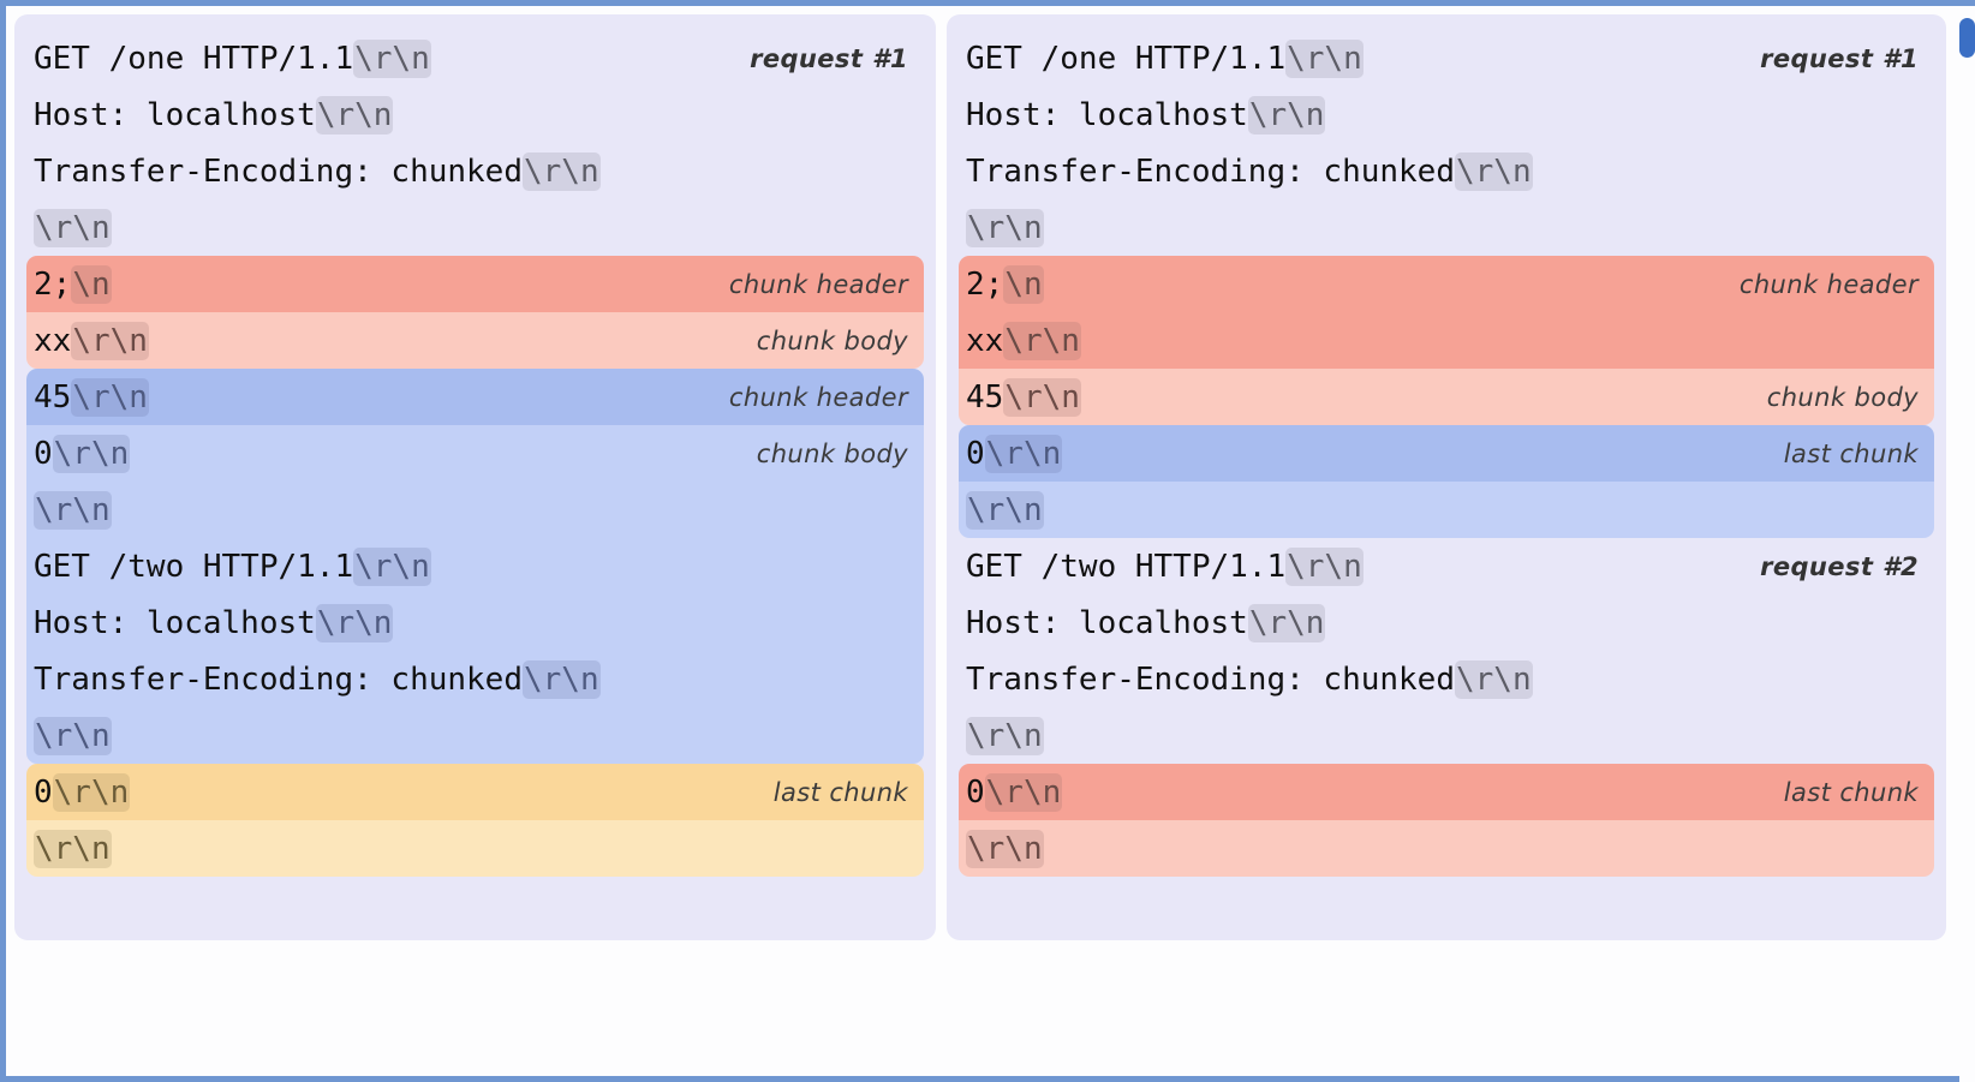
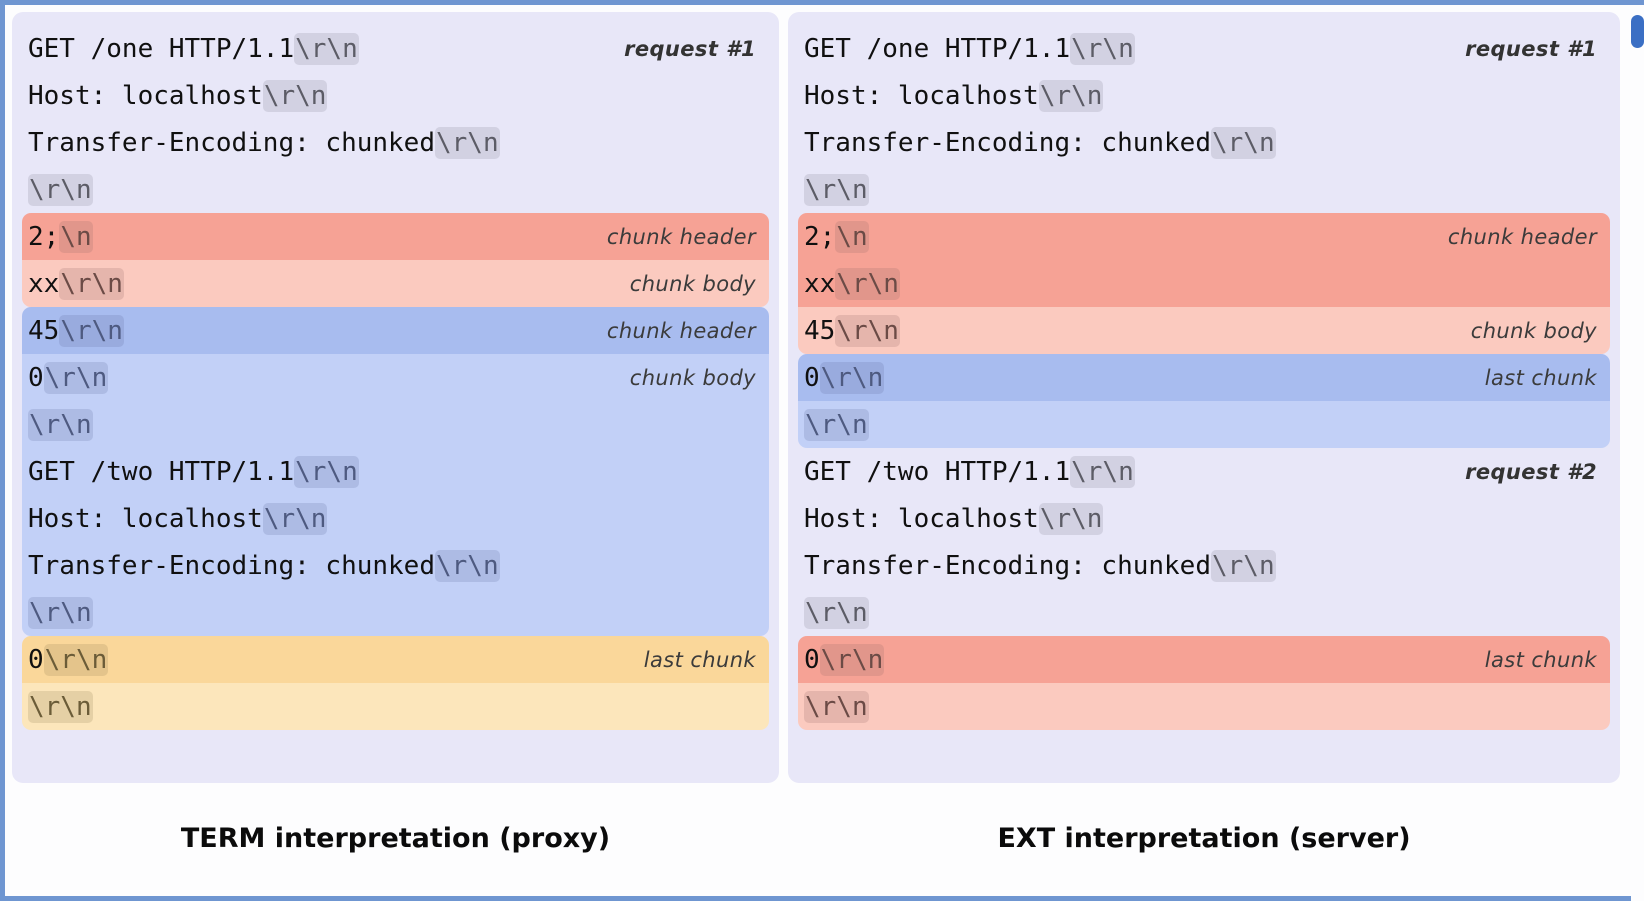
  GET /one HTTP/1.1
  \r\n
  request #1
  Host: localhost
  \r\n
  Transfer-Encoding: chunked
  \r\n
  \r\n
  2;
  \n
  chunk header
  xx
  \r\n
  chunk body
  45
  \r\n
  chunk header
  0
  \r\n
  chunk body
  \r\n
  GET /two HTTP/1.1
  \r\n
  Host: localhost
  \r\n
  Transfer-Encoding: chunked
  \r\n
  \r\n
  0
  \r\n
  last chunk
  \r\n
  GET /one HTTP/1.1
  \r\n
  request #1
  Host: localhost
  \r\n
  Transfer-Encoding: chunked
  \r\n
  \r\n
  2;
  \n
  chunk header
  xx
  \r\n
  45
  \r\n
  chunk body
  0
  \r\n
  last chunk
  \r\n
  GET /two HTTP/1.1
  \r\n
  request #2
  Host: localhost
  \r\n
  Transfer-Encoding: chunked
  \r\n
  \r\n
  0
  \r\n
  last chunk
  \r\n
+ TERM interpretation (proxy)
+ EXT interpretation (server)
